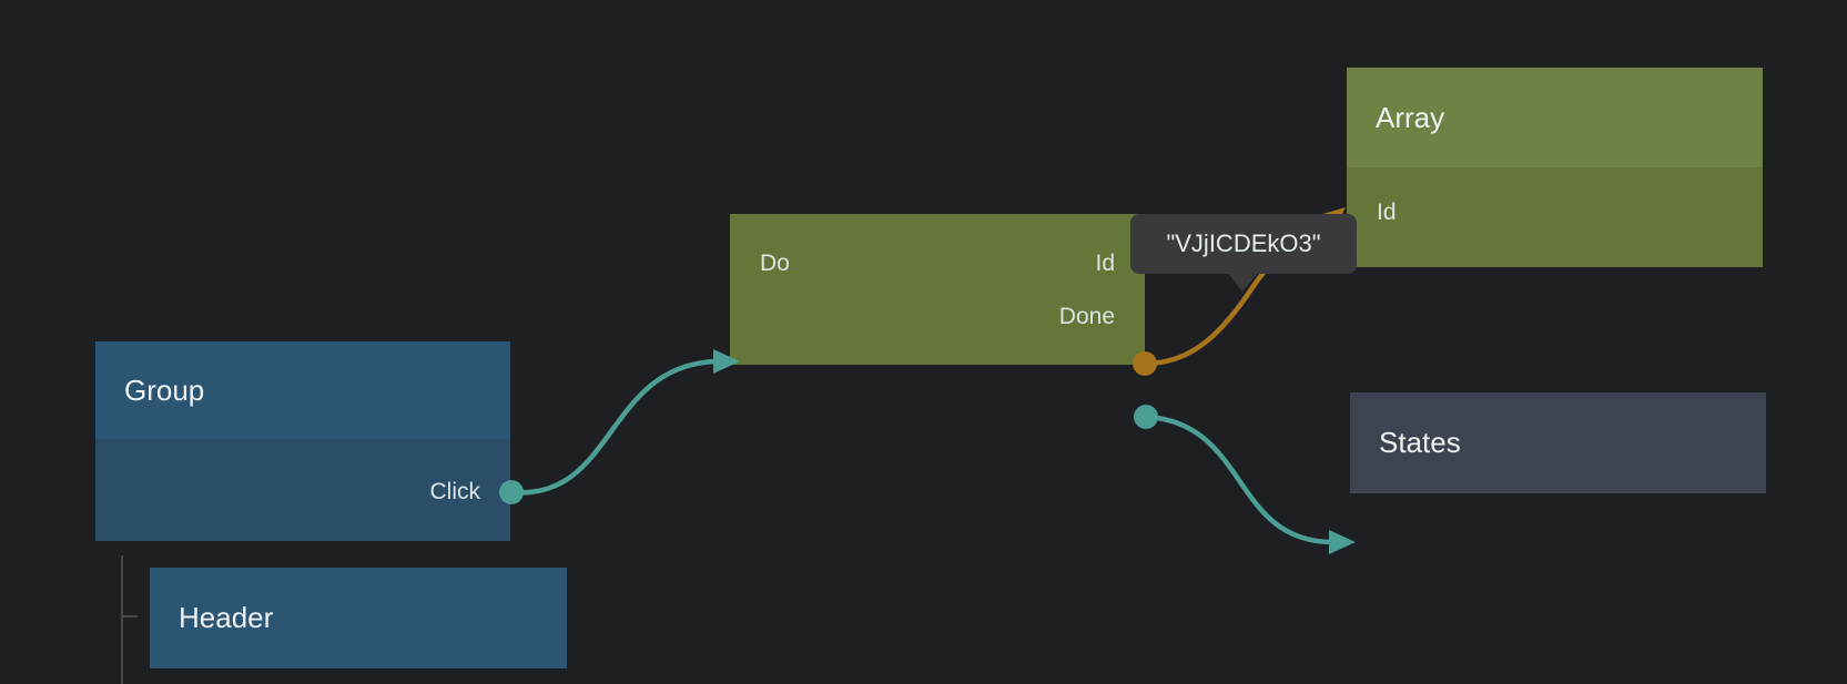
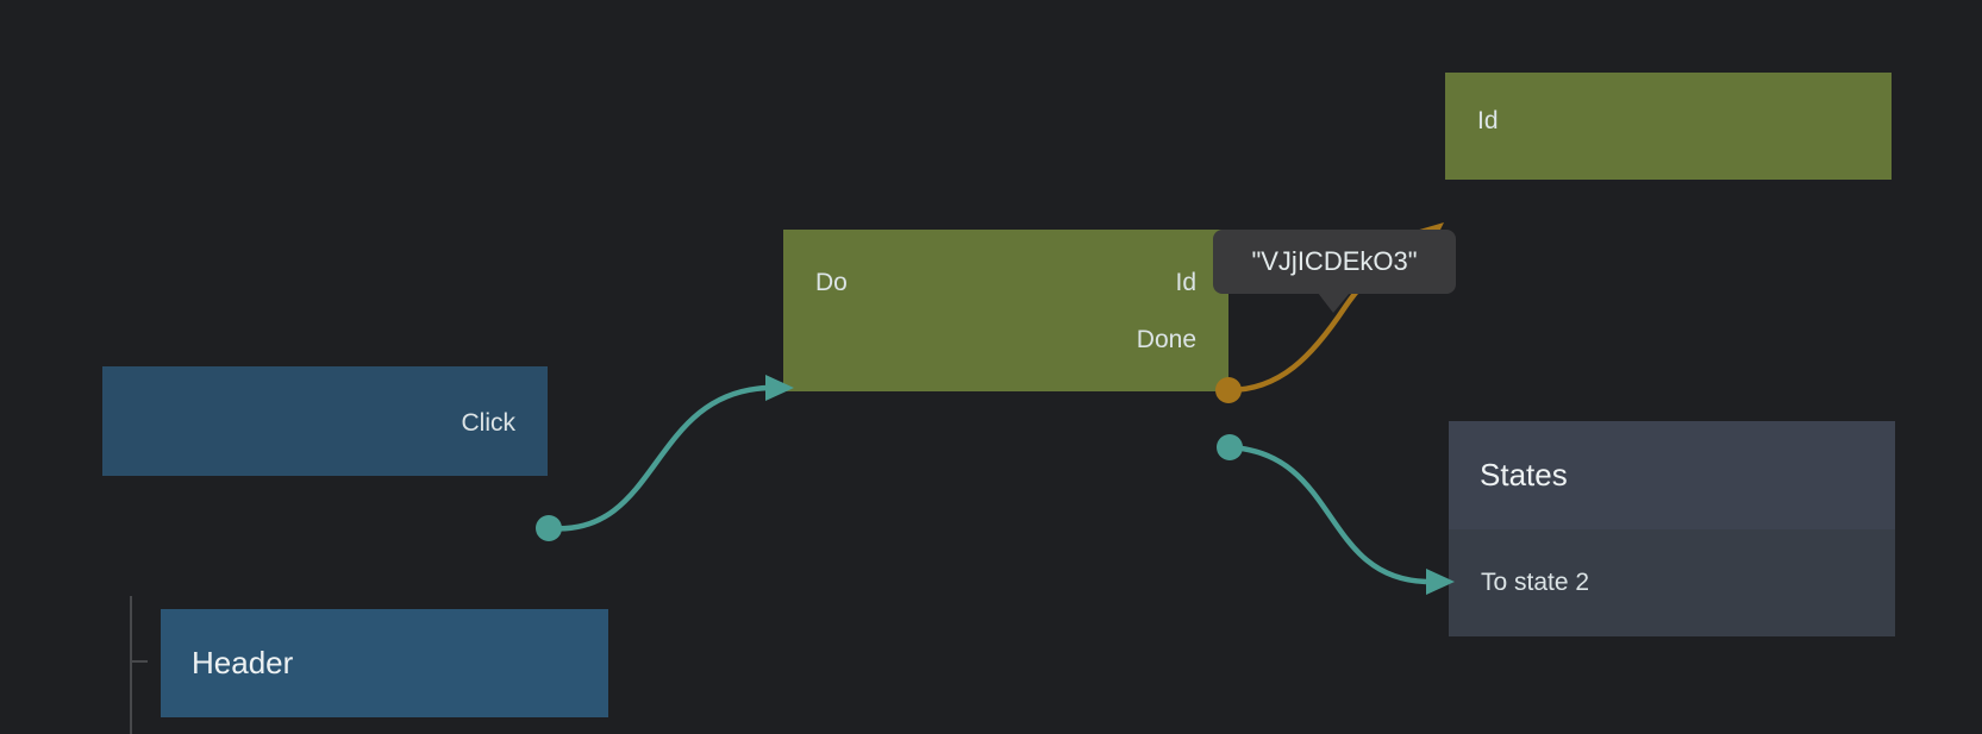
- Group
  Click
  Do
  Id
  Done
- Array
  Id
  States
+ To state 2
  Header
  "VJjICDEkO3"
